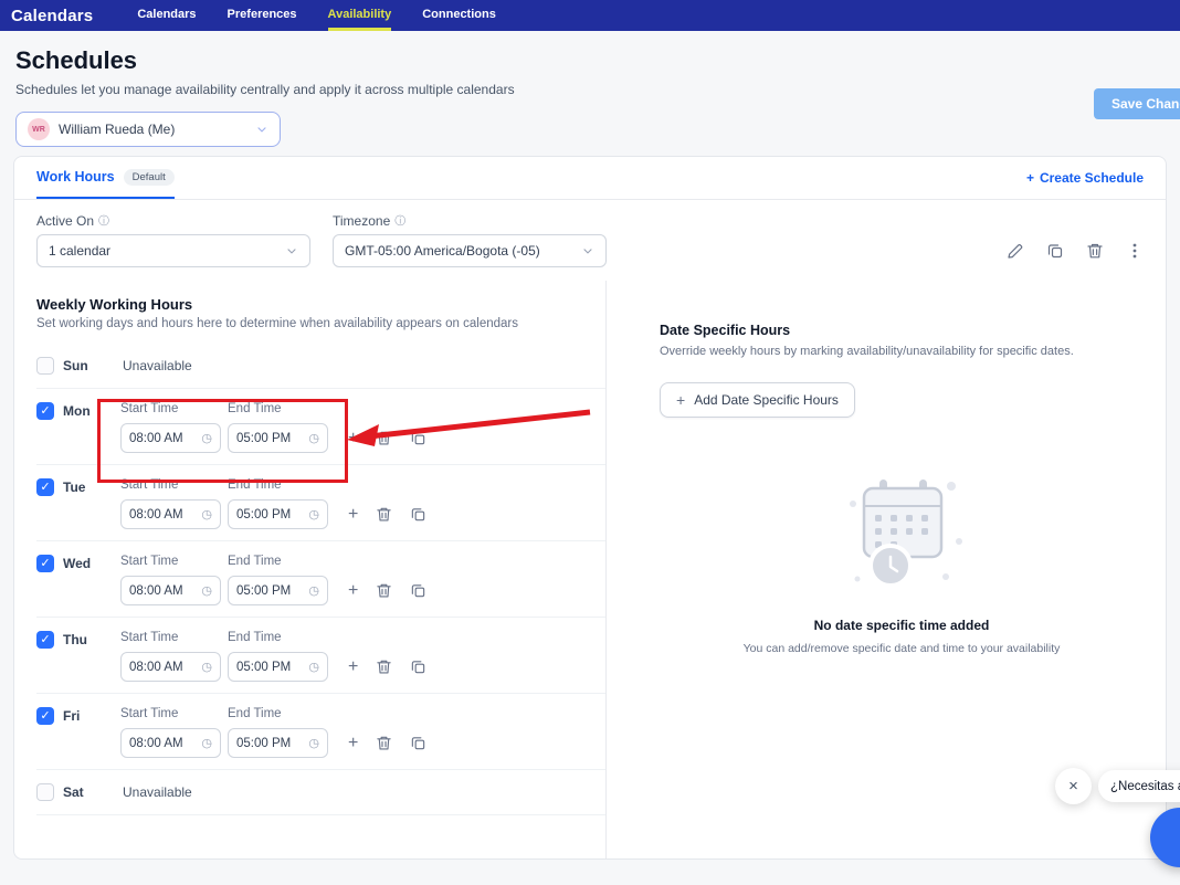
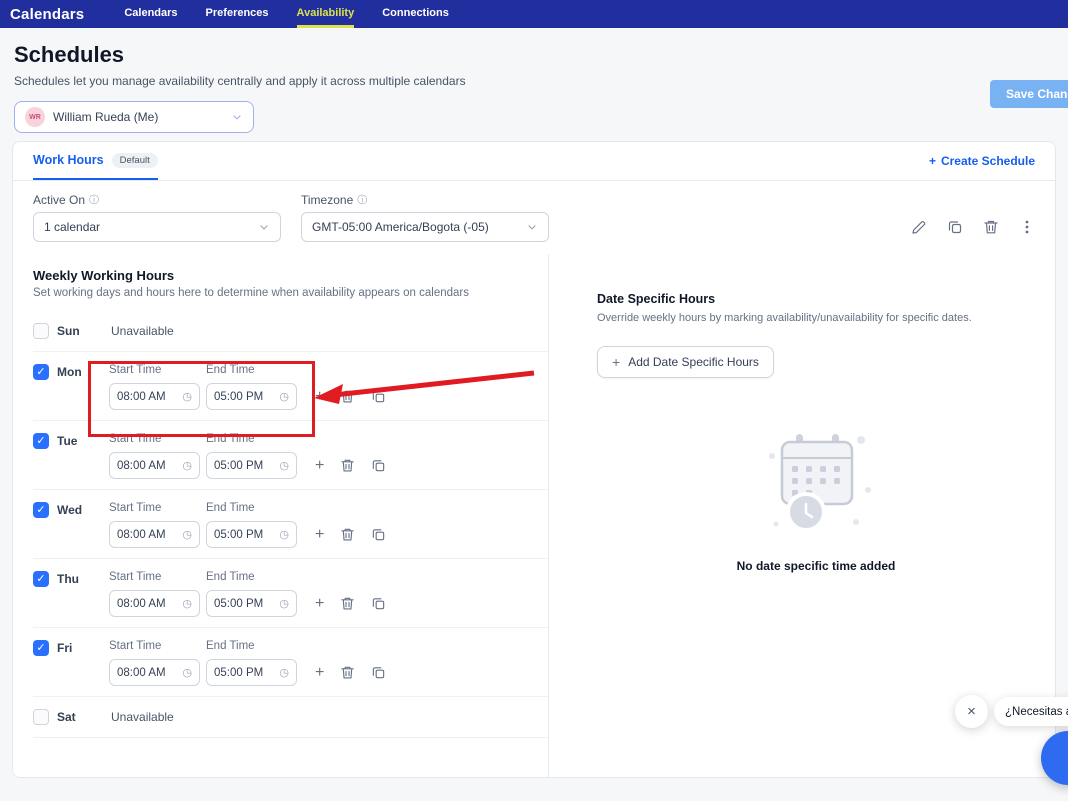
  Calendars
  Calendars
  Preferences
  Availability
  Connections
  Schedules
  Schedules let you manage availability centrally and apply it across multiple calendars
  Save Chan
  William Rueda (Me)
  Work Hours
  Default
  +
  Create Schedule
  Active On
  ⓘ
  1 calendar
  Timezone
  ⓘ
  GMT-05:00 America/Bogota (-05)
  Weekly Working Hours
  Set working days and hours here to determine when availability appears on calendars
  Sun
  Unavailable
  ✓
  Mon
  Start Time
  End Time
  08:00 AM
  ◷
  05:00 PM
  ◷
  ✓
  Tue
  Start Time
  End Time
  08:00 AM
  ◷
  05:00 PM
  ◷
  +
  ✓
  Wed
  Start Time
  End Time
  08:00 AM
  ◷
  05:00 PM
  ◷
  +
  ✓
  Thu
  Start Time
  End Time
  08:00 AM
  ◷
  05:00 PM
  ◷
  +
  ✓
  Fri
  Start Time
  End Time
  08:00 AM
  ◷
  05:00 PM
  ◷
  +
  Sat
  Unavailable
  Date Specific Hours
  Override weekly hours by marking availability/unavailability for specific dates.
  +
  Add Date Specific Hours
  No date specific time added
- You can add/remove specific date and time to your availability
  ×
  ¿Necesitas
